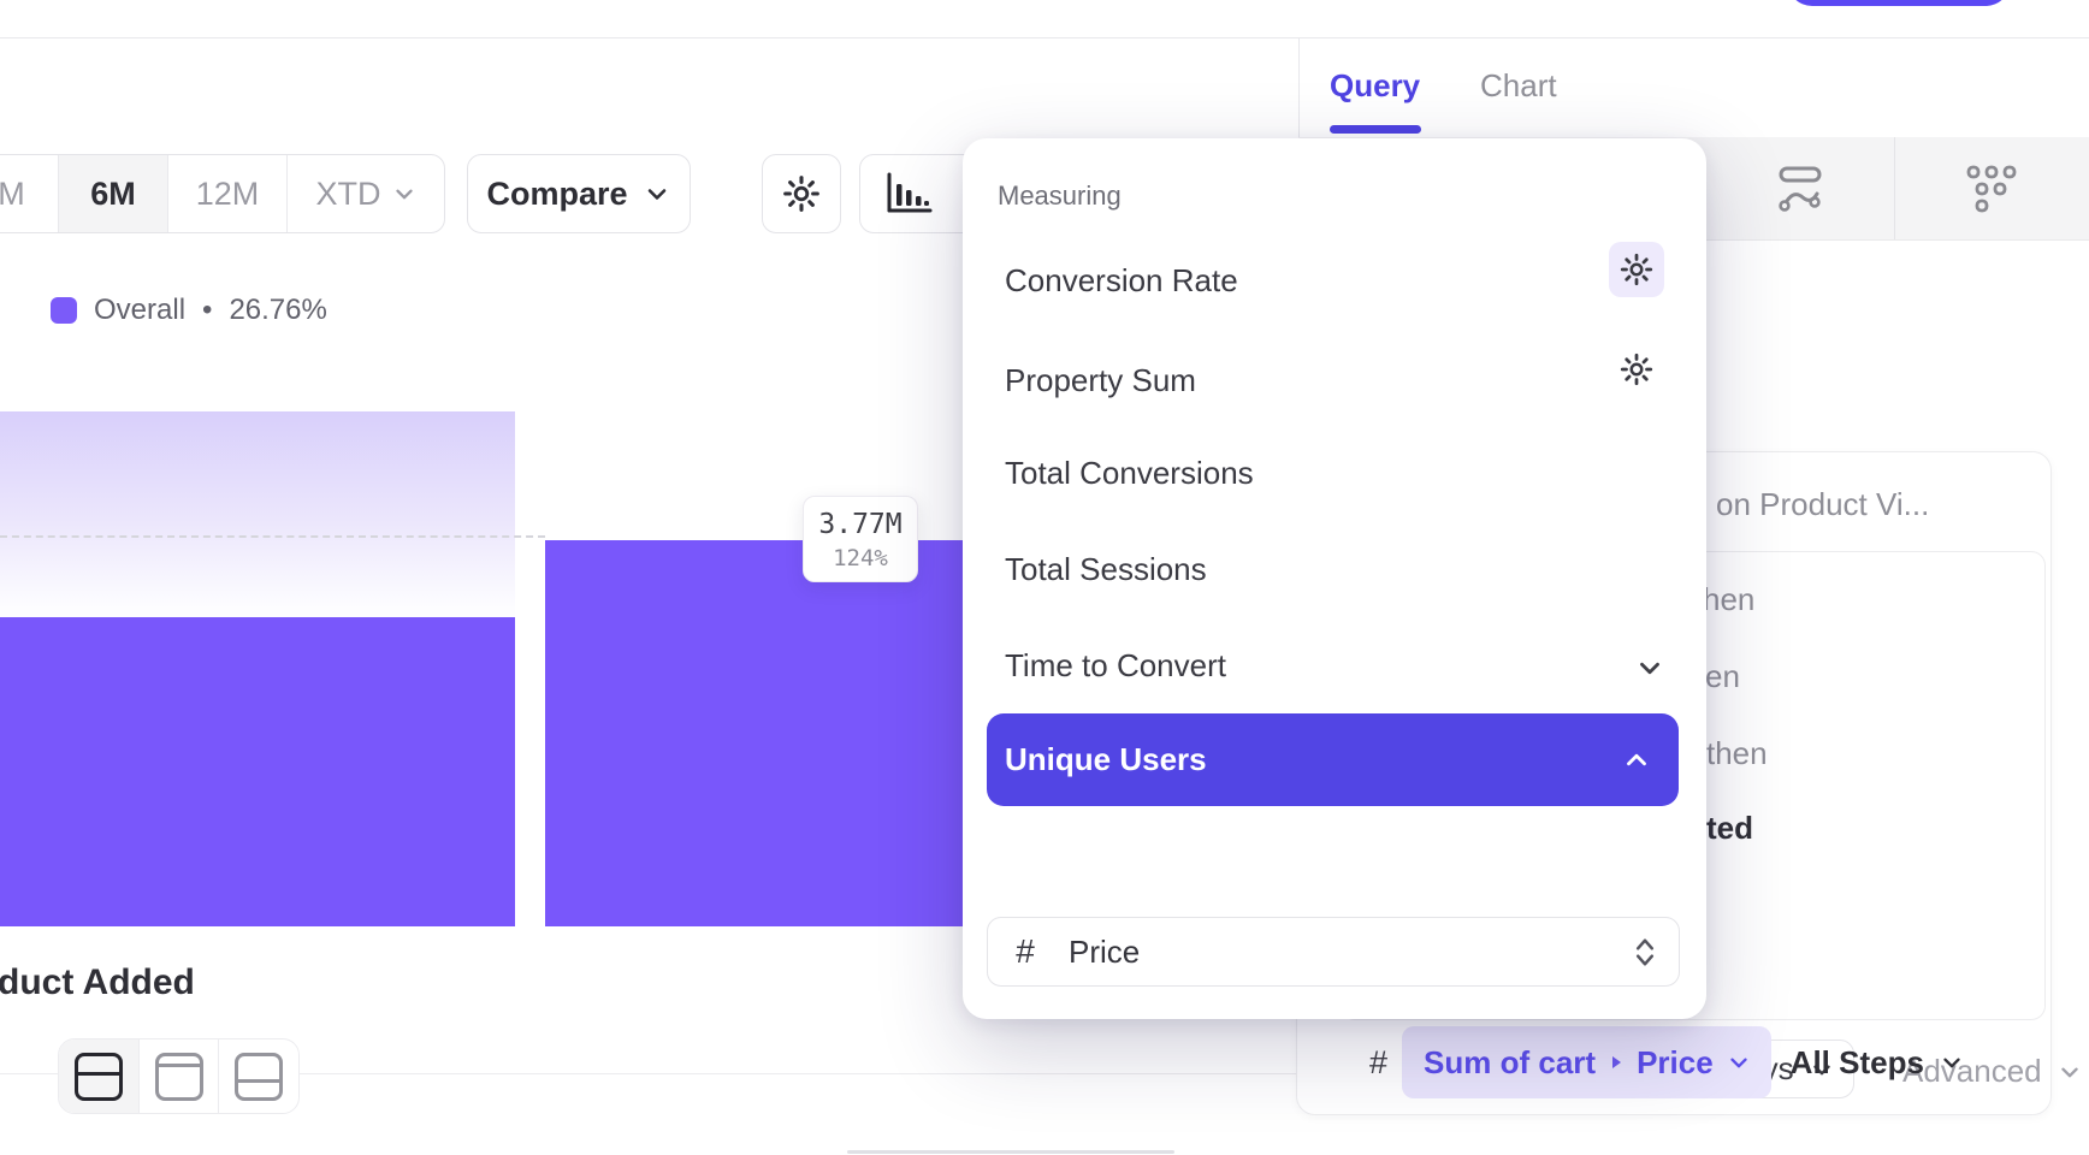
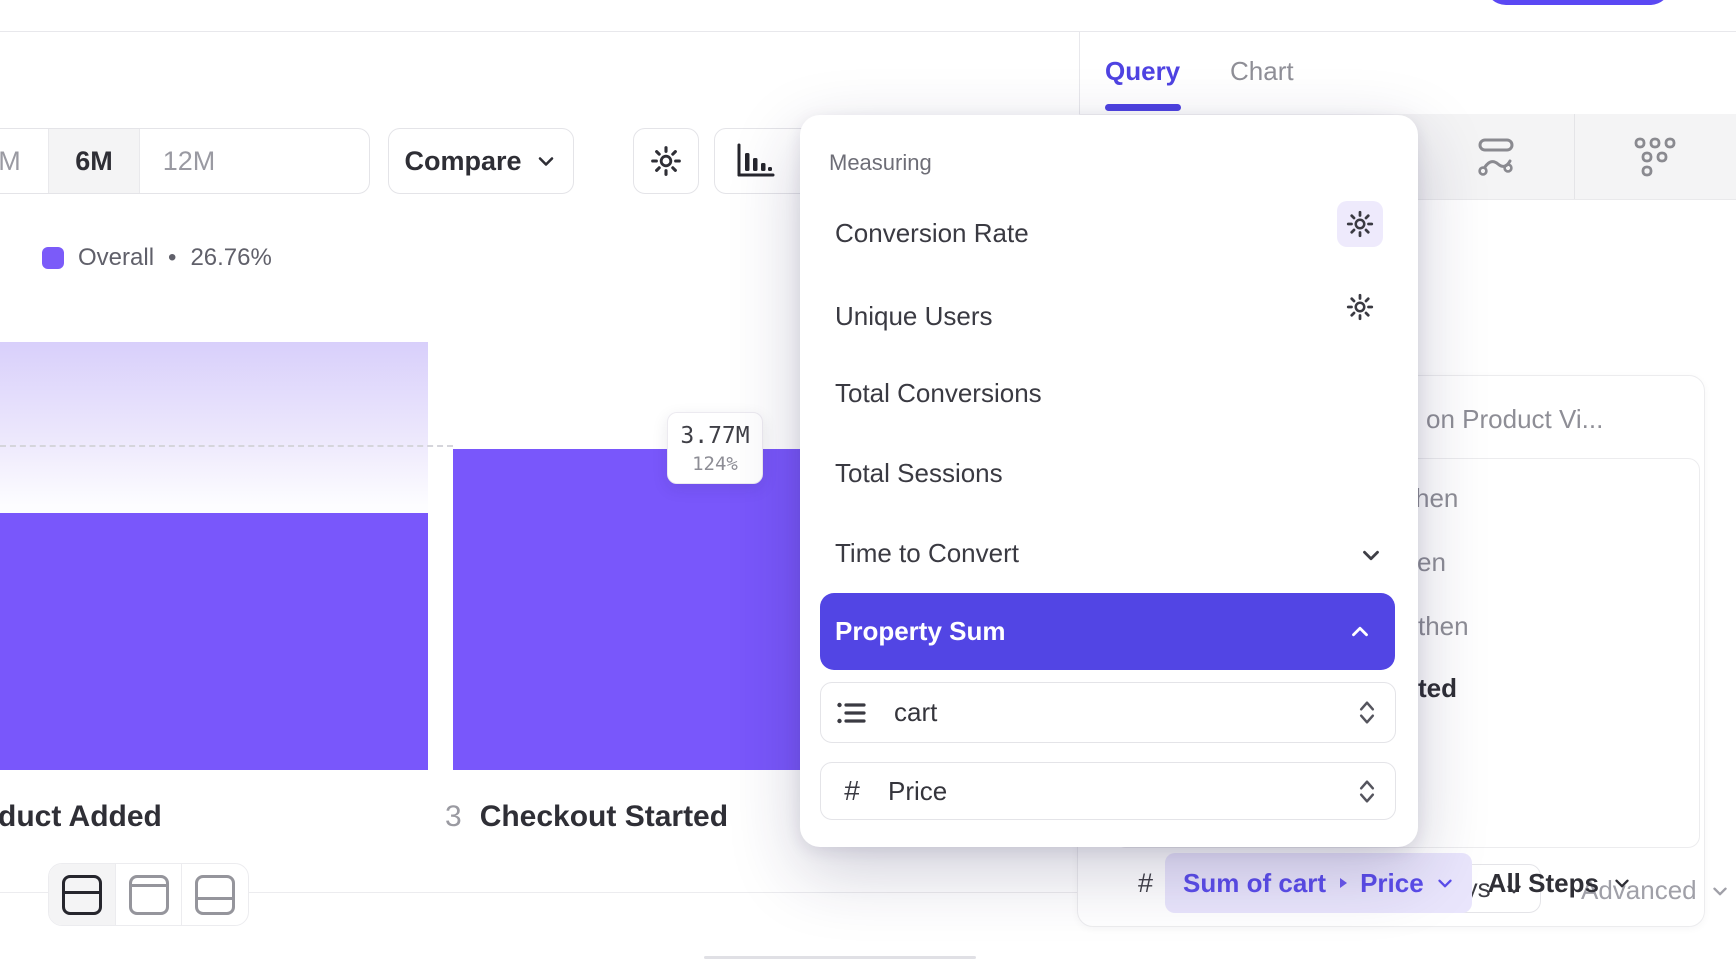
  M
  6M
  12M
- XTD
  Compare
  Overall
  •
  26.76%
  3.77M
  124%
  duct Added
+ 3
+ Checkout Started
  Query
  Chart
  on Product Vi...
  hen
  en
  then
  ted
  Advanced
  #
  Sum of cart
  Price
  All Steps
  Measuring
  Conversion Rate
- Property Sum
+ Unique Users
  Total Conversions
  Total Sessions
  Time to Convert
- Unique Users
+ Property Sum
+ cart
  #
  Price
